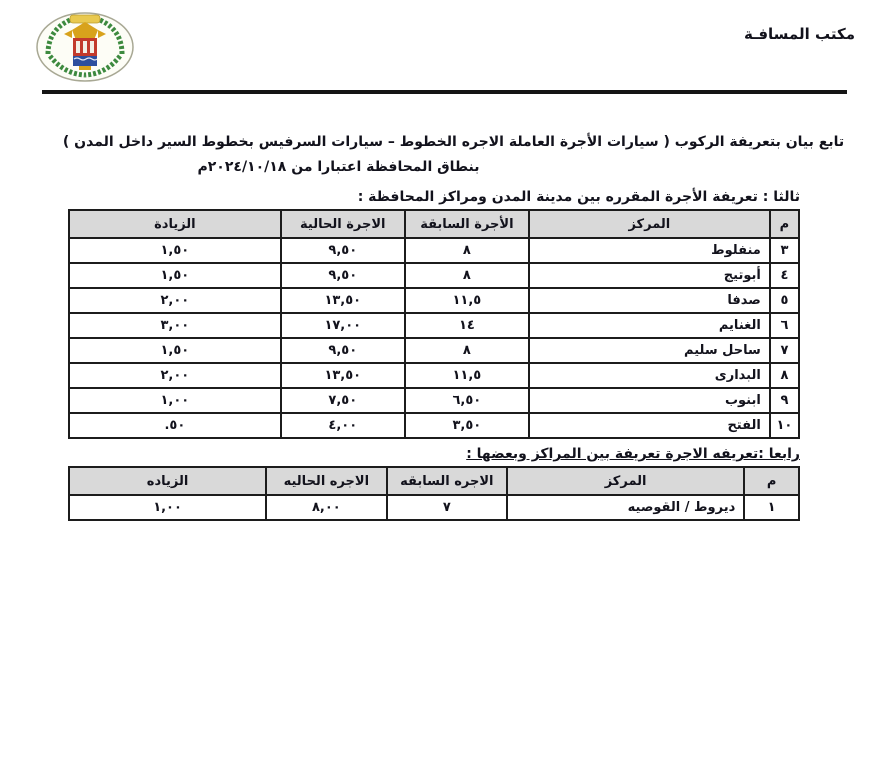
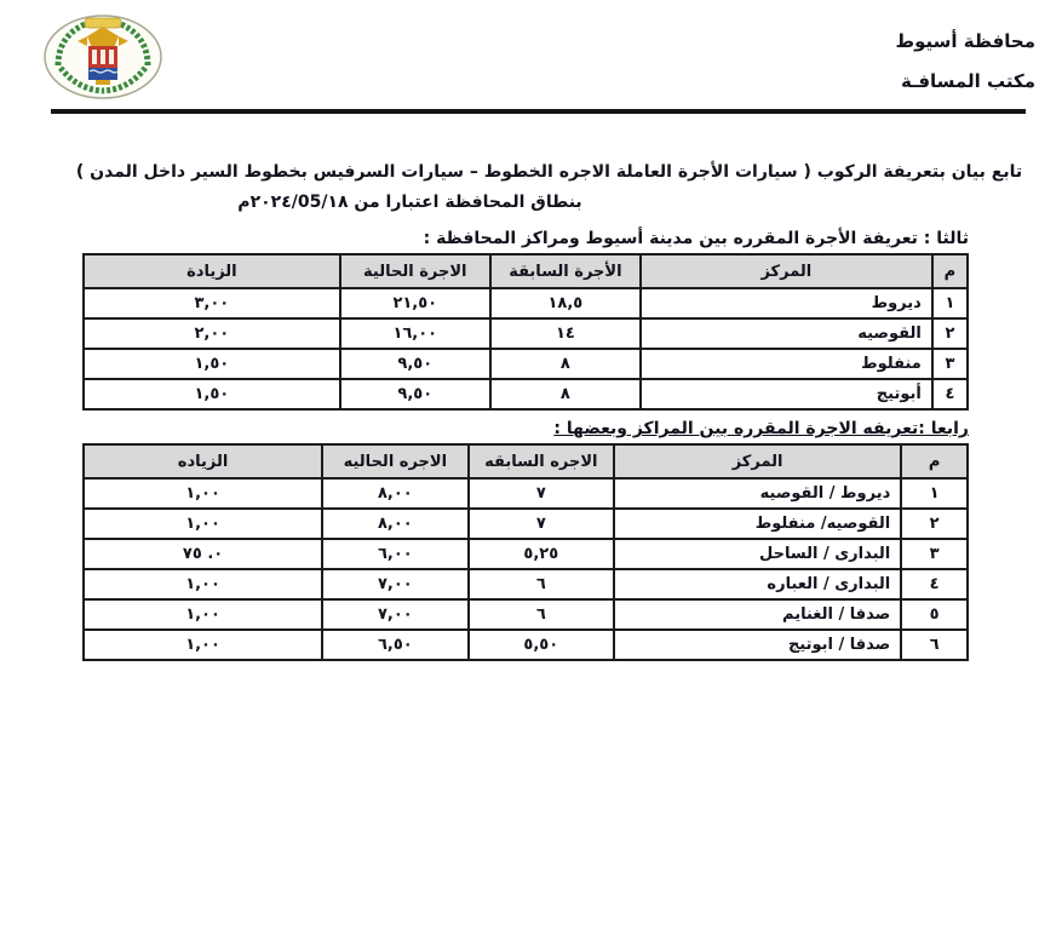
+ محافظة أسيوط
  مكتب المسافـة
  تابع بيان بتعريفة الركوب ( سيارات الأجرة العاملة الاجره الخطوط – سيارات السرفيس بخطوط السير داخل المدن )
- بنطاق المحافظة اعتبارا من ٢٠٢٤/١٠/١٨م
+ بنطاق المحافظة اعتبارا من ٢٠٢٤/05/١٨م
- ثالثا : تعريفة الأجرة المقرره بين مدينة المدن ومراكز المحافظة :
+ ثالثا : تعريفة الأجرة المقرره بين مدينة أسيوط ومراكز المحافظة :
  م	المركز	الأجرة السابقة	الاجرة الحالية	الزيادة
+ ١	ديروط	١٨,٥	٢١,٥٠	٣,٠٠
+ ٢	القوصيه	١٤	١٦,٠٠	٢,٠٠
  ٣	منفلوط	٨	٩,٥٠	١,٥٠
  ٤	أبوتيج	٨	٩,٥٠	١,٥٠
- ٥	صدفا	١١,٥	١٣,٥٠	٢,٠٠
- ٦	الغنايم	١٤	١٧,٠٠	٣,٠٠
- ٧	ساحل سليم	٨	٩,٥٠	١,٥٠
- ٨	البدارى	١١,٥	١٣,٥٠	٢,٠٠
- ٩	ابنوب	٦,٥٠	٧,٥٠	١,٠٠
- ١٠	الفتح	٣,٥٠	٤,٠٠	.٥٠
- رابعا :تعريفه الاجرة تعريفة بين المراكز وبعضها :
+ رابعا :تعريفه الاجرة المقرره بين المراكز وبعضها :
  م	المركز	الاجره السابقه	الاجره الحاليه	الزياده
  ١	ديروط / القوصيه	٧	٨,٠٠	١,٠٠
+ ٢	القوصيه/ منفلوط	٧	٨,٠٠	١,٠٠
+ ٣	البدارى / الساحل	٥,٢٥	٦,٠٠	٠. ٧٥
+ ٤	البدارى / العباره	٦	٧,٠٠	١,٠٠
+ ٥	صدفا / الغنايم	٦	٧,٠٠	١,٠٠
+ ٦	صدفا / ابوتيج	٥,٥٠	٦,٥٠	١,٠٠
